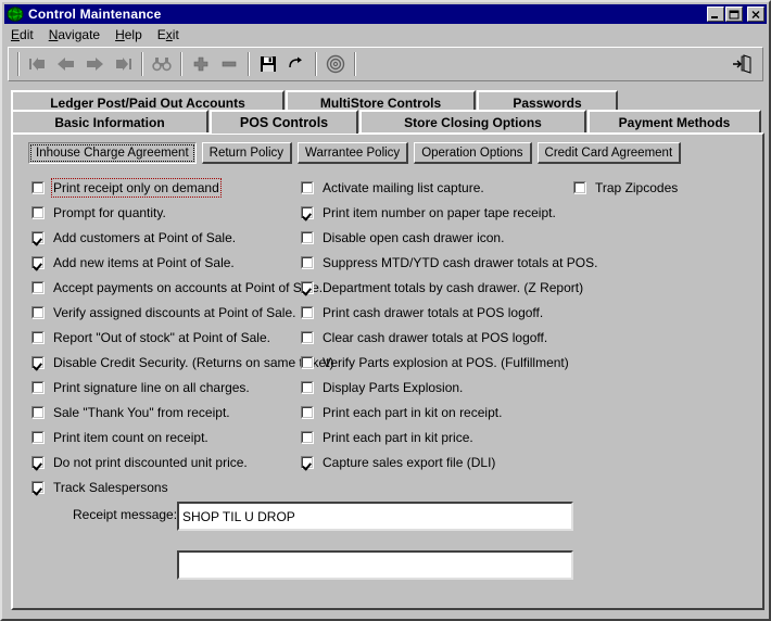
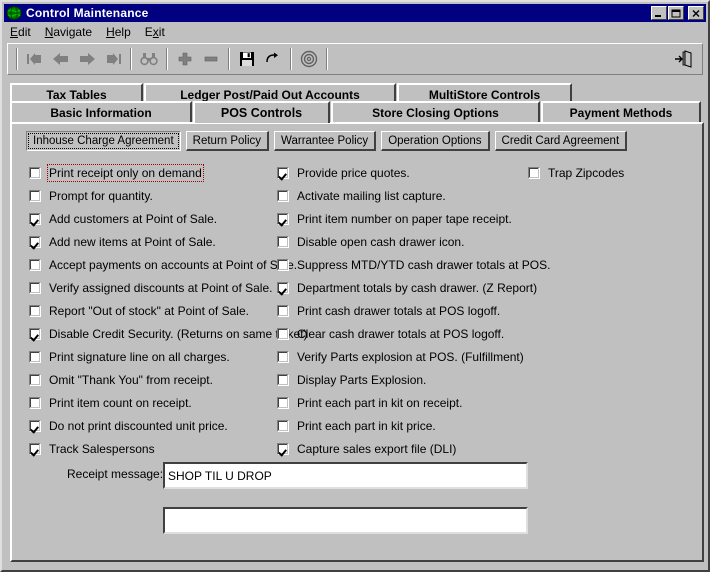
  Control Maintenance
  Edit
  Navigate
  Help
  Exit
+ Tax Tables
  Ledger Post/Paid Out Accounts
  MultiStore Controls
- Passwords
  Basic Information
  POS Controls
  Store Closing Options
  Payment Methods
  Inhouse Charge Agreement
  Return Policy
  Warrantee Policy
  Operation Options
  Credit Card Agreement
  Print receipt only on demand
  Prompt for quantity.
  Add customers at Point of Sale.
  Add new items at Point of Sale.
  Accept payments on accounts at Point of Se.
  Verify assigned discounts at Point of Sale.
  Report "Out of stock" at Point of Sale.
  Disable Credit Security. (Returns on sameket)
  Print signature line on all charges.
- Sale "Thank You" from receipt.
+ Omit "Thank You" from receipt.
  Print item count on receipt.
  Do not print discounted unit price.
  Track Salespersons
+ Provide price quotes.
  Activate mailing list capture.
  Print item number on paper tape receipt.
  Disable open cash drawer icon.
  Suppress MTD/YTD cash drawer totals at POS.
  Department totals by cash drawer. (Z Report)
  Print cash drawer totals at POS logoff.
  Clear cash drawer totals at POS logoff.
  Verify Parts explosion at POS. (Fulfillment)
  Display Parts Explosion.
  Print each part in kit on receipt.
  Print each part in kit price.
  Capture sales export file (DLI)
  Trap Zipcodes
  Receipt message:
  SHOP TIL U DROP
